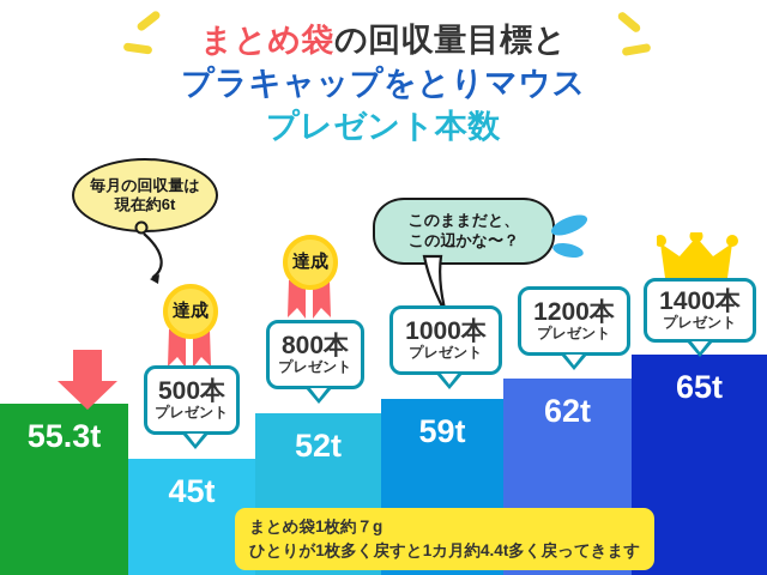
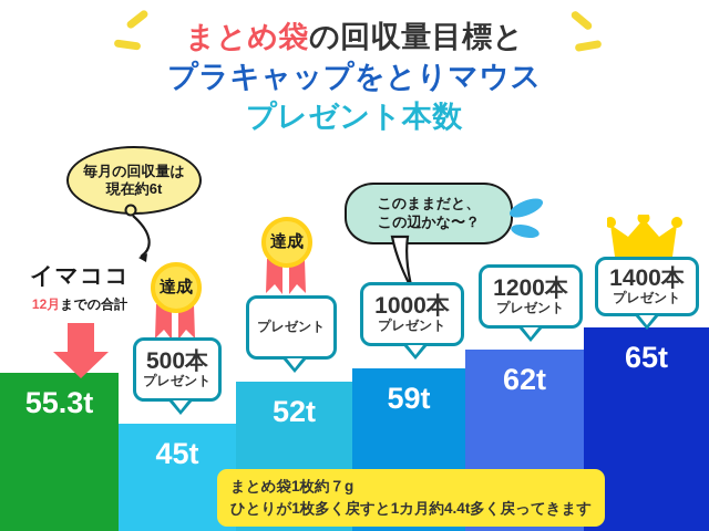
  まとめ袋の回収量目標と
  プラキャップをとりマウス
  プレゼント本数
  55.3t
  45t
  52t
  59t
  62t
  65t
  毎月の回収量は
  現在約6t
+ イマココ
+ 12月までの合計
  このままだと、
  この辺かな〜？
  達成
  達成
  500本
  プレゼント
- 800本
  プレゼント
  1000本
  プレゼント
  1200本
  プレゼント
  1400本
  プレゼント
  まとめ袋1枚約７g
  ひとりが1枚多く戻すと1カ月約4.4t多く戻ってきます
